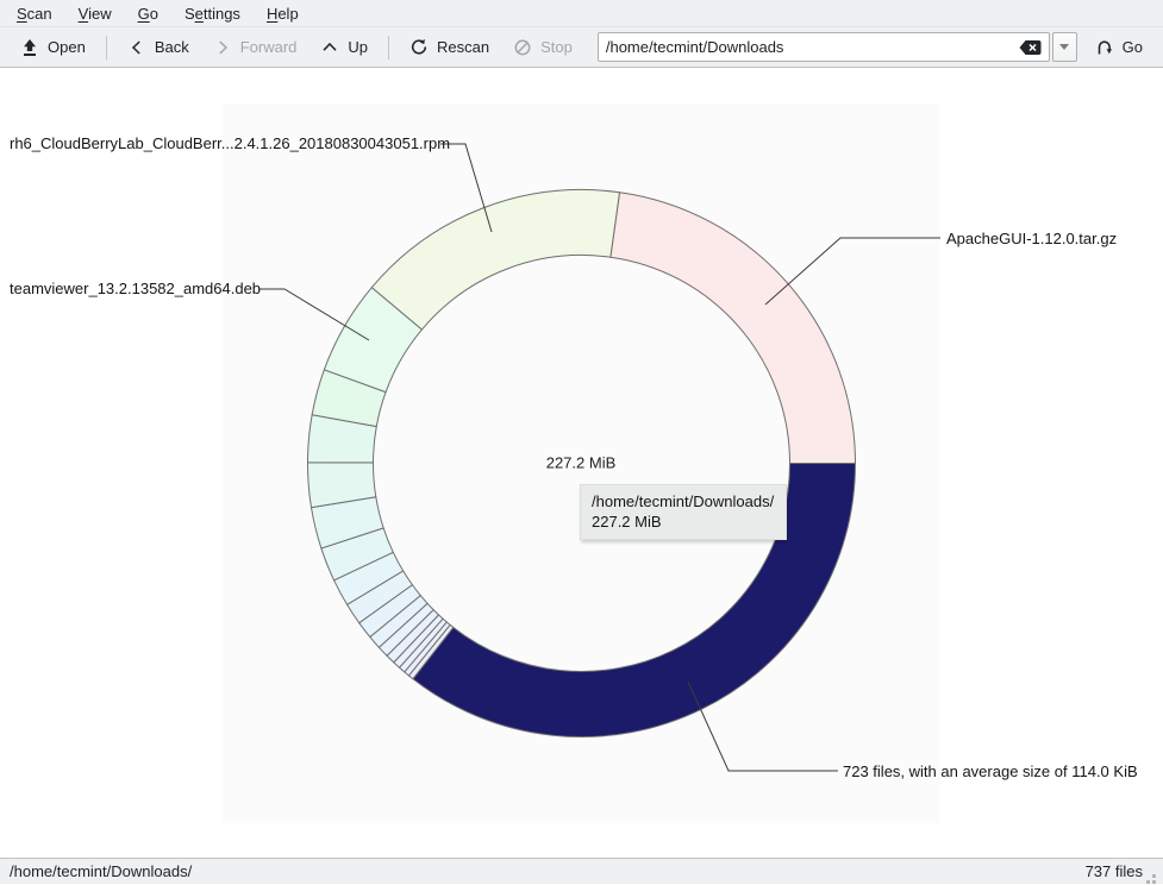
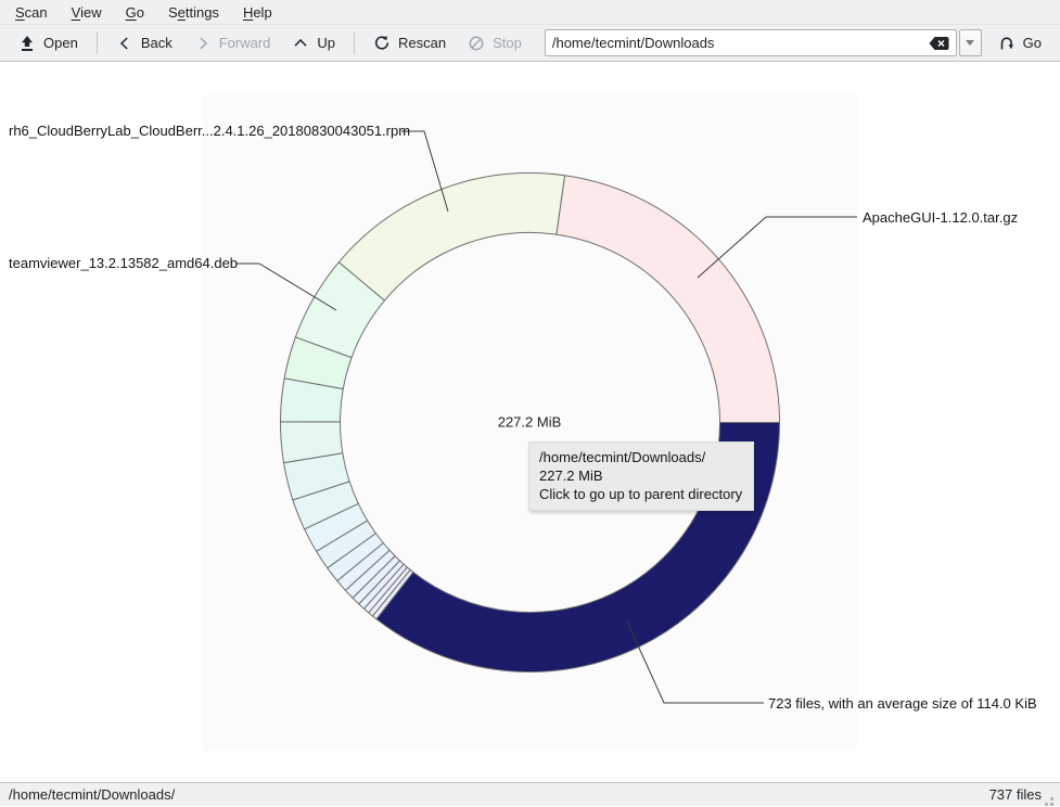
  Scan
  View
  Go
  Settings
  Help
  Open
  Back
  Forward
  Up
  Rescan
  Stop
  /home/tecmint/Downloads
  Go
  rh6_CloudBerryLab_CloudBerr...2.4.1.26_20180830043051.rpm
  ApacheGUI-1.12.0.tar.gz
  teamviewer_13.2.13582_amd64.deb
  723 files, with an average size of 114.0 KiB
  227.2 MiB
  /home/tecmint/Downloads/
  227.2 MiB
+ Click to go up to parent directory
  /home/tecmint/Downloads/
  737 files
